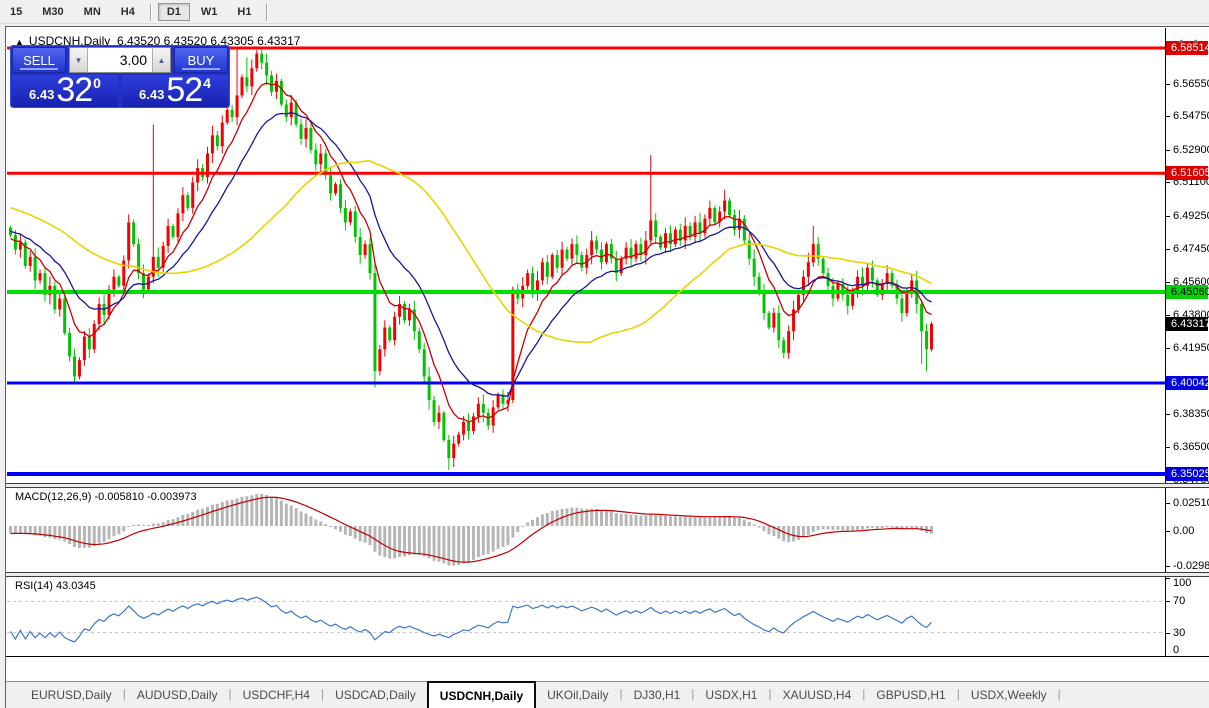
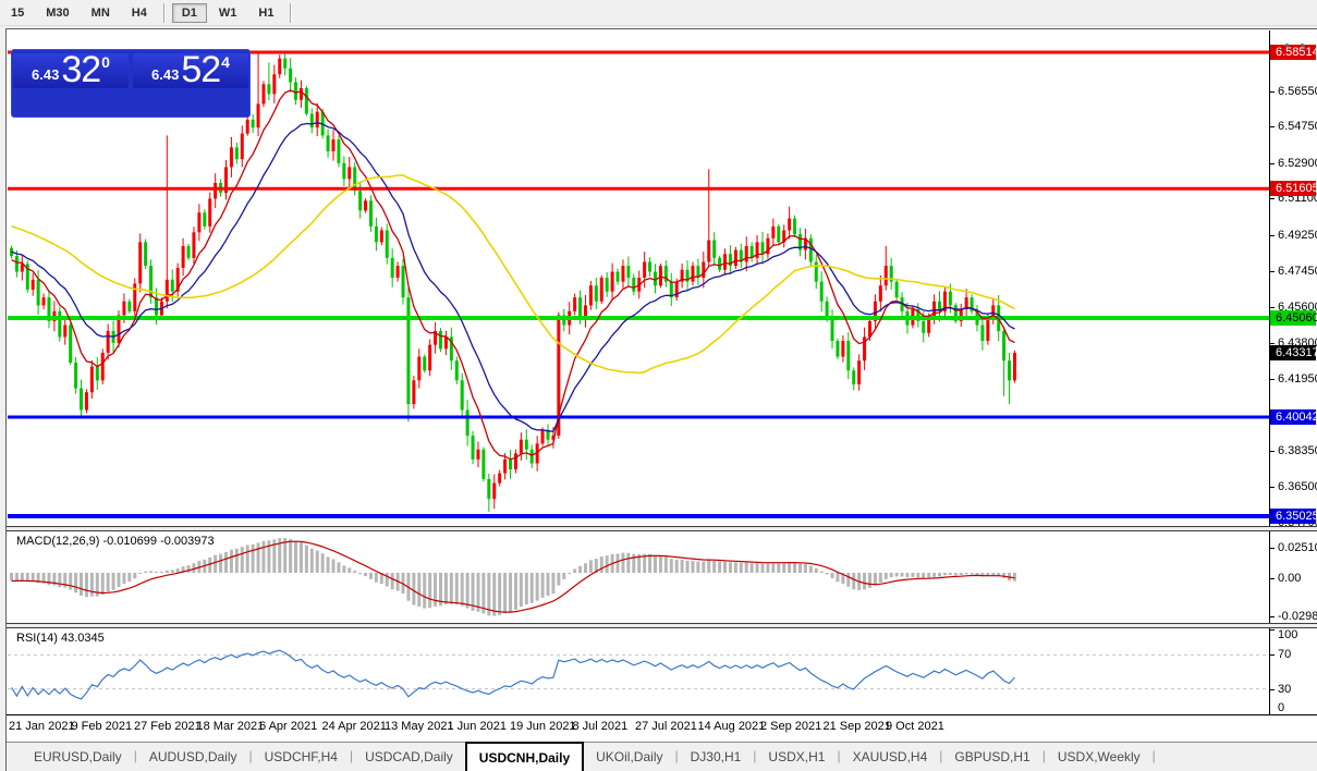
  15
  M30
  MN
  H4
  D1
  W1
  H1
- ▲ USDCNH,Daily 6.43520 6.43520 6.43305 6.43317
- SELL
- ▼
- 3.00
- ▲
- BUY
  6.43
  32
  0
  6.43
  52
  4
  6.5655
  6.5475
  6.5290
  6.5110
  6.4925
  6.4745
  6.4560
  6.4380
  6.4195
  6.3835
  6.3650
  6.58514
  6.51605
  6.45060
  6.43317
  6.40042
  6.35025
- MACD(12,26,9) -0.005810 -0.003973
+ MACD(12,26,9) -0.010699 -0.003973
  0.0251
  0.00
  -0.0298
  RSI(14) 43.0345
  100
  70
  30
  0
+ 21 Jan 2021
+ 9 Feb 2021
+ 27 Feb 2021
+ 18 Mar 2021
+ 6 Apr 2021
+ 24 Apr 2021
+ 13 May 2021
+ 1 Jun 2021
+ 19 Jun 2021
+ 8 Jul 2021
+ 27 Jul 2021
+ 14 Aug 2021
+ 2 Sep 2021
+ 21 Sep 2021
+ 9 Oct 2021
  EURUSD,Daily
  |
  AUDUSD,Daily
  |
  USDCHF,H4
  |
  USDCAD,Daily
  USDCNH,Daily
  UKOil,Daily
  |
  DJ30,H1
  |
  USDX,H1
  |
  XAUUSD,H4
  |
  GBPUSD,H1
  |
  USDX,Weekly
  |
  ◂ ▸
